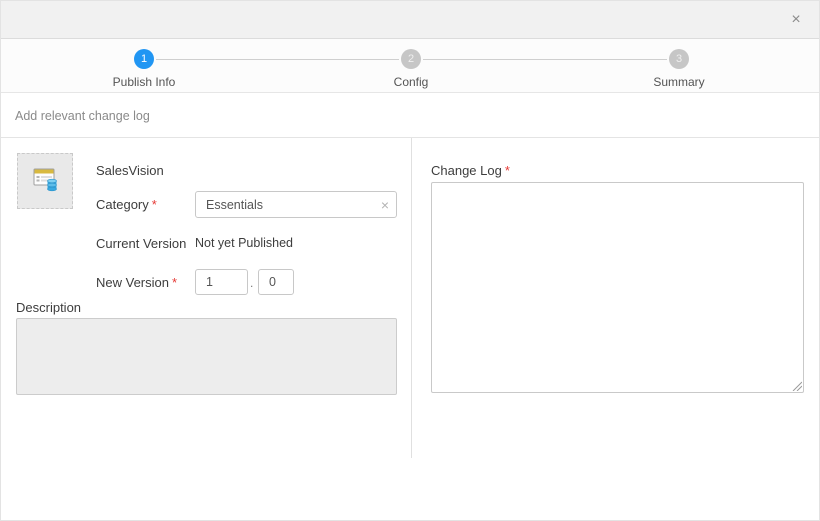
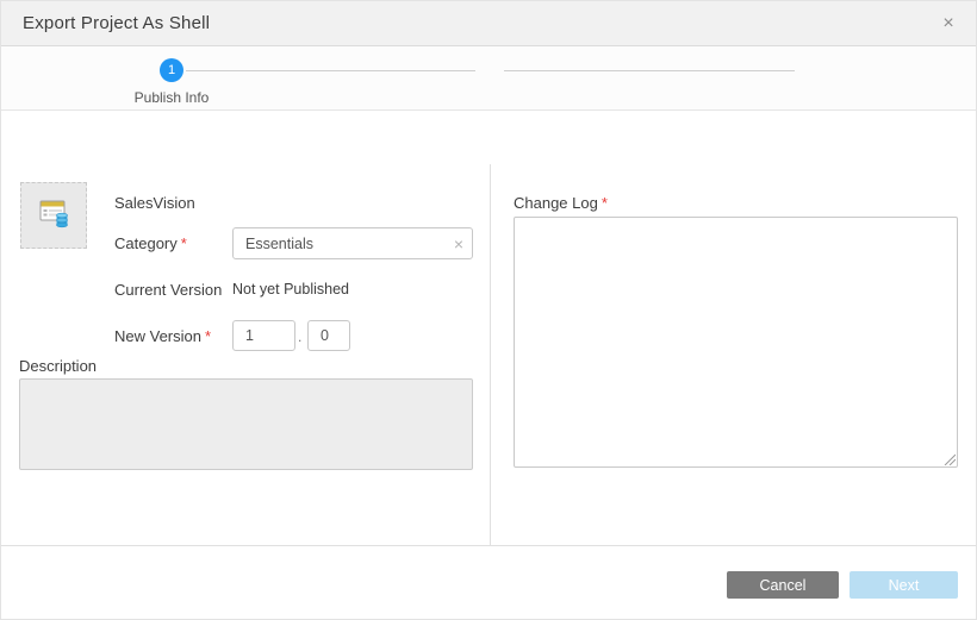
+ Export Project As Shell
  ×
  1
  Publish Info
- 2
- Config
- 3
- Summary
- Add relevant change log
  SalesVision
  Category *
  Essentials
  ×
  Current Version
  Not yet Published
  New Version *
  1
  .
  0
  Description
  Change Log *
+ Cancel
+ Next
